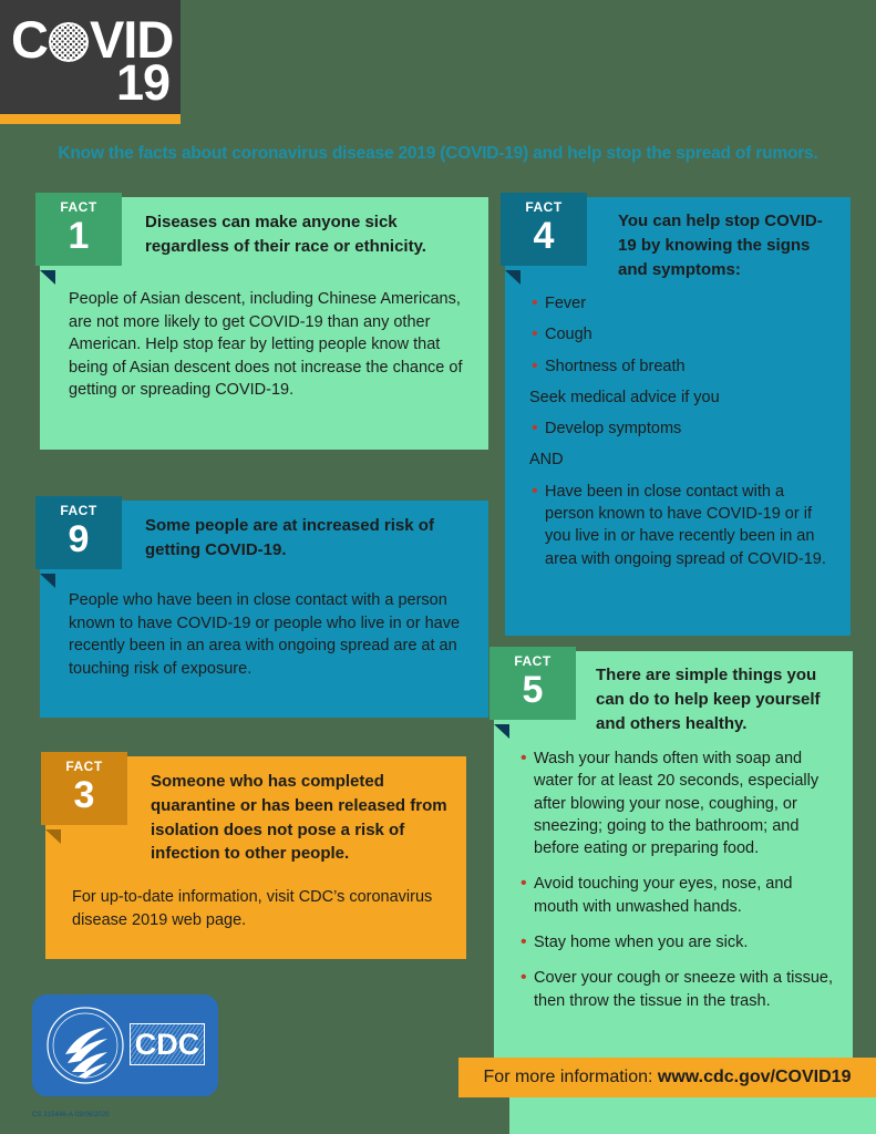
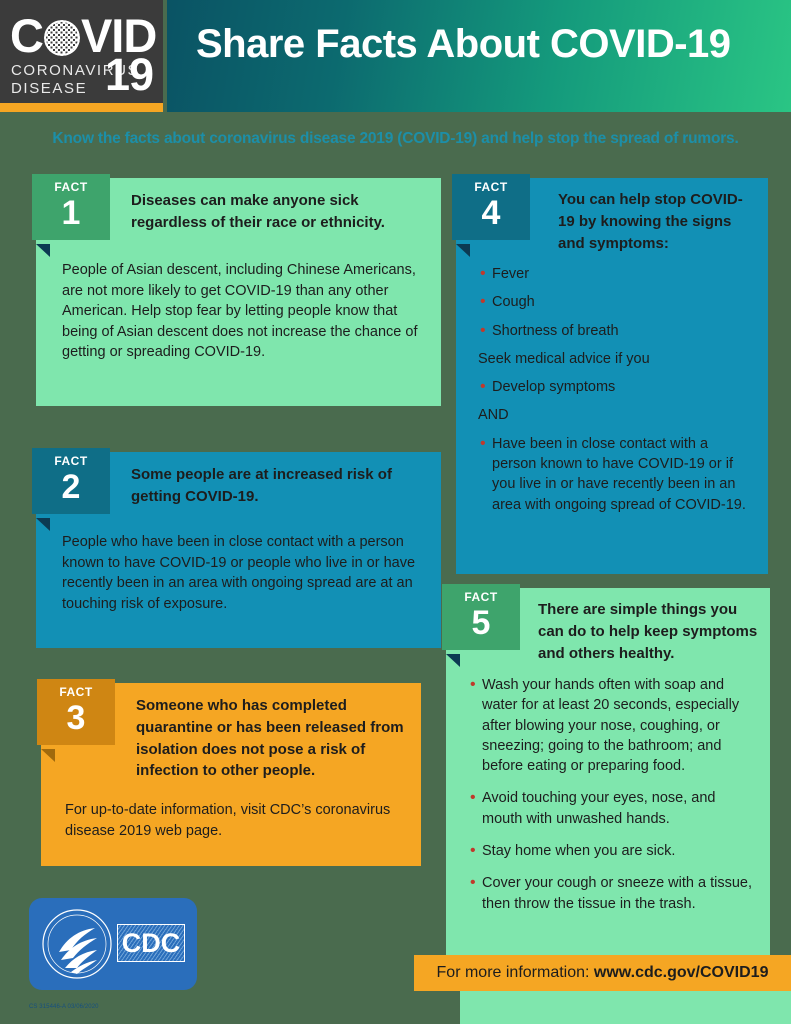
  C VID
+ CORONAVIRUS
+ DISEASE
  19
+ Share Facts About COVID-19
  Know the facts about coronavirus disease 2019 (COVID-19) and help stop the spread of rumors.
  FACT
  1
  Diseases can make anyone sick regardless of their race or ethnicity.
  People of Asian descent, including Chinese Americans, are not more likely to get COVID-19 than any other American. Help stop fear by letting people know that being of Asian descent does not increase the chance of getting or spreading COVID-19.
  FACT
- 9
+ 2
  Some people are at increased risk of getting COVID-19.
  People who have been in close contact with a person known to have COVID-19 or people who live in or have recently been in an area with ongoing spread are at an touching risk of exposure.
  FACT
  3
  Someone who has completed quarantine or has been released from isolation does not pose a risk of infection to other people.
  For up-to-date information, visit CDC’s coronavirus disease 2019 web page.
  FACT
  4
  You can help stop COVID-19 by knowing the signs and symptoms:
  Fever
  Cough
  Shortness of breath
  Seek medical advice if you
  Develop symptoms
  AND
  Have been in close contact with a person known to have COVID-19 or if you live in or have recently been in an area with ongoing spread of COVID-19.
  FACT
  5
- There are simple things you can do to help keep yourself and others healthy.
+ There are simple things you can do to help keep symptoms and others healthy.
  Wash your hands often with soap and water for at least 20 seconds, especially after blowing your nose, coughing, or sneezing; going to the bathroom; and before eating or preparing food.
  Avoid touching your eyes, nose, and mouth with unwashed hands.
  Stay home when you are sick.
  Cover your cough or sneeze with a tissue, then throw the tissue in the trash.
  CDC
  For more information: www.cdc.gov/COVID19
